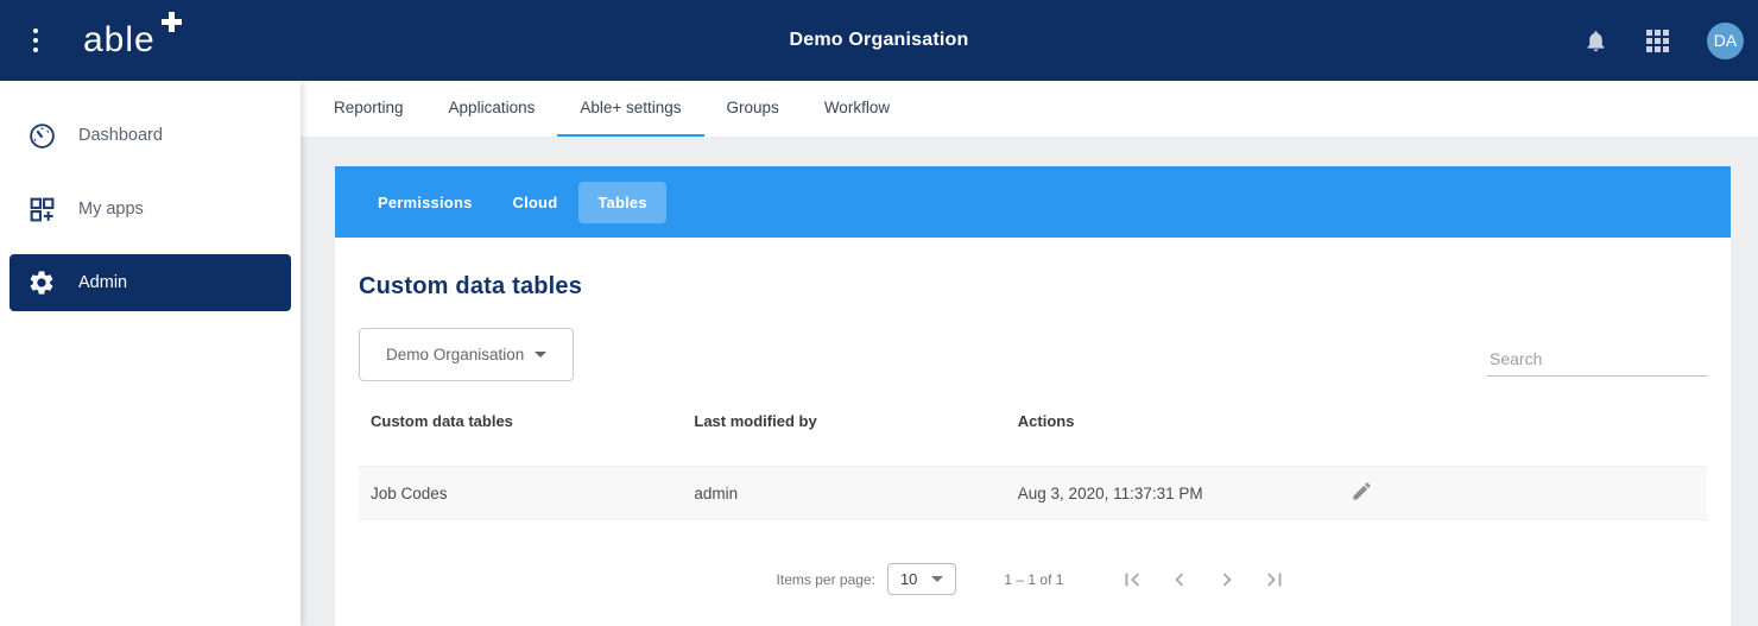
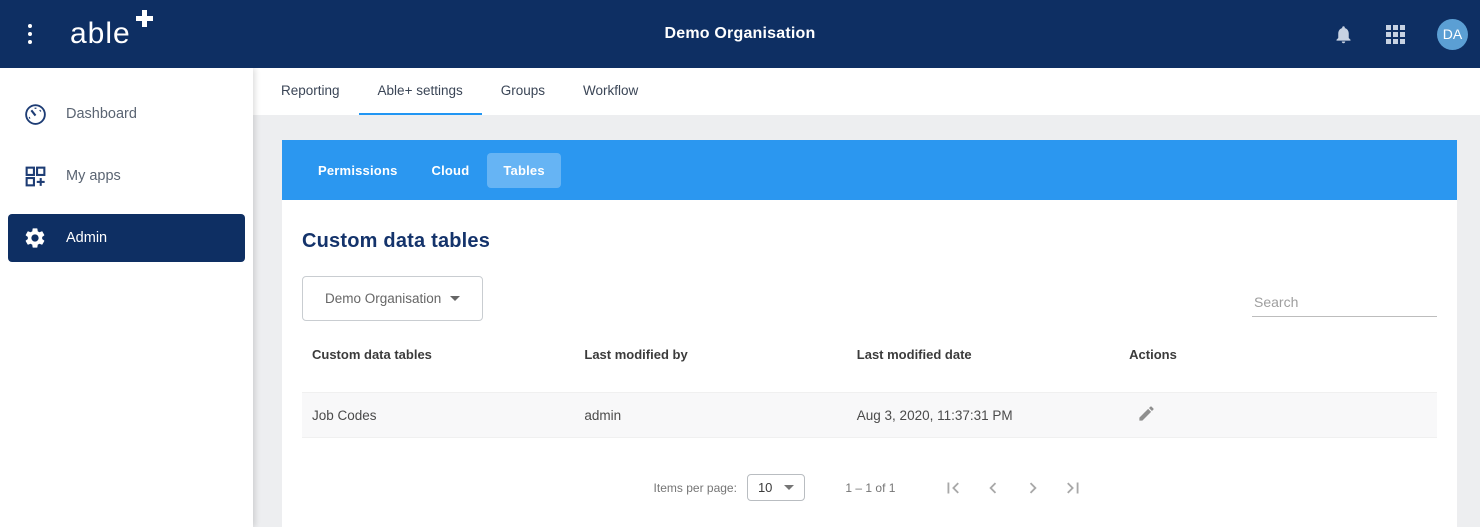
  able
  Demo Organisation
  DA
  Dashboard
  My apps
  Admin
  Reporting
- Applications
  Able+ settings
  Groups
  Workflow
  Permissions
  Cloud
  Tables
  Custom data tables
  Demo Organisation
  Search
  Custom data tables
  Last modified by
+ Last modified date
  Actions
  Job Codes
  admin
  Aug 3, 2020, 11:37:31 PM
  Items per page:
  10
  1 – 1 of 1
